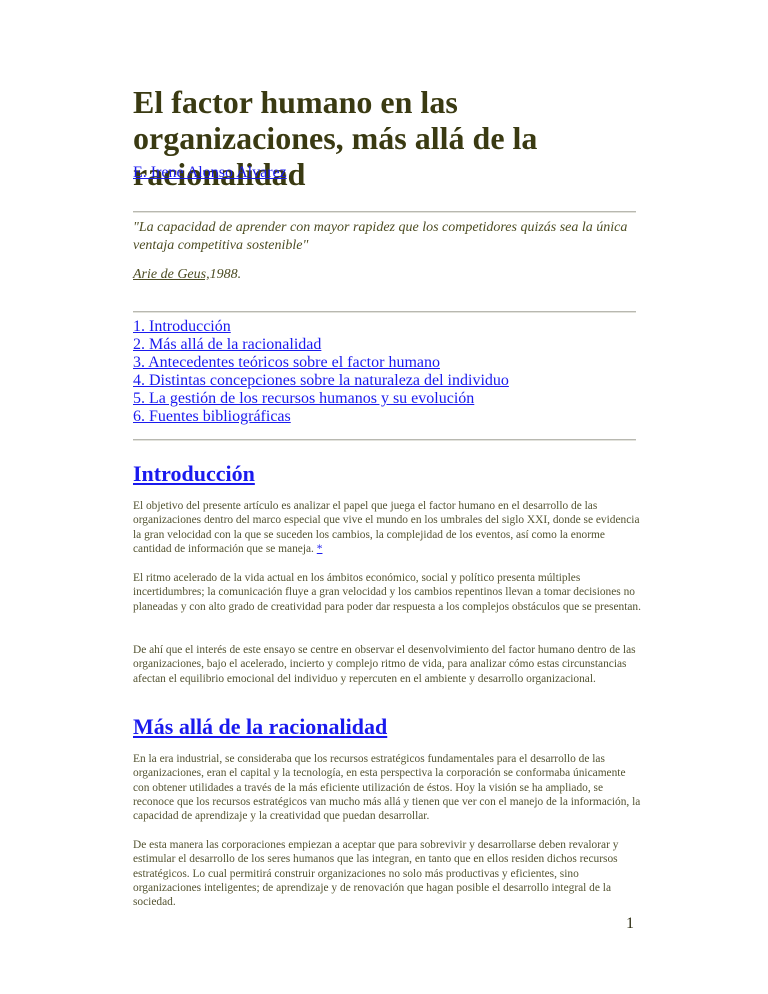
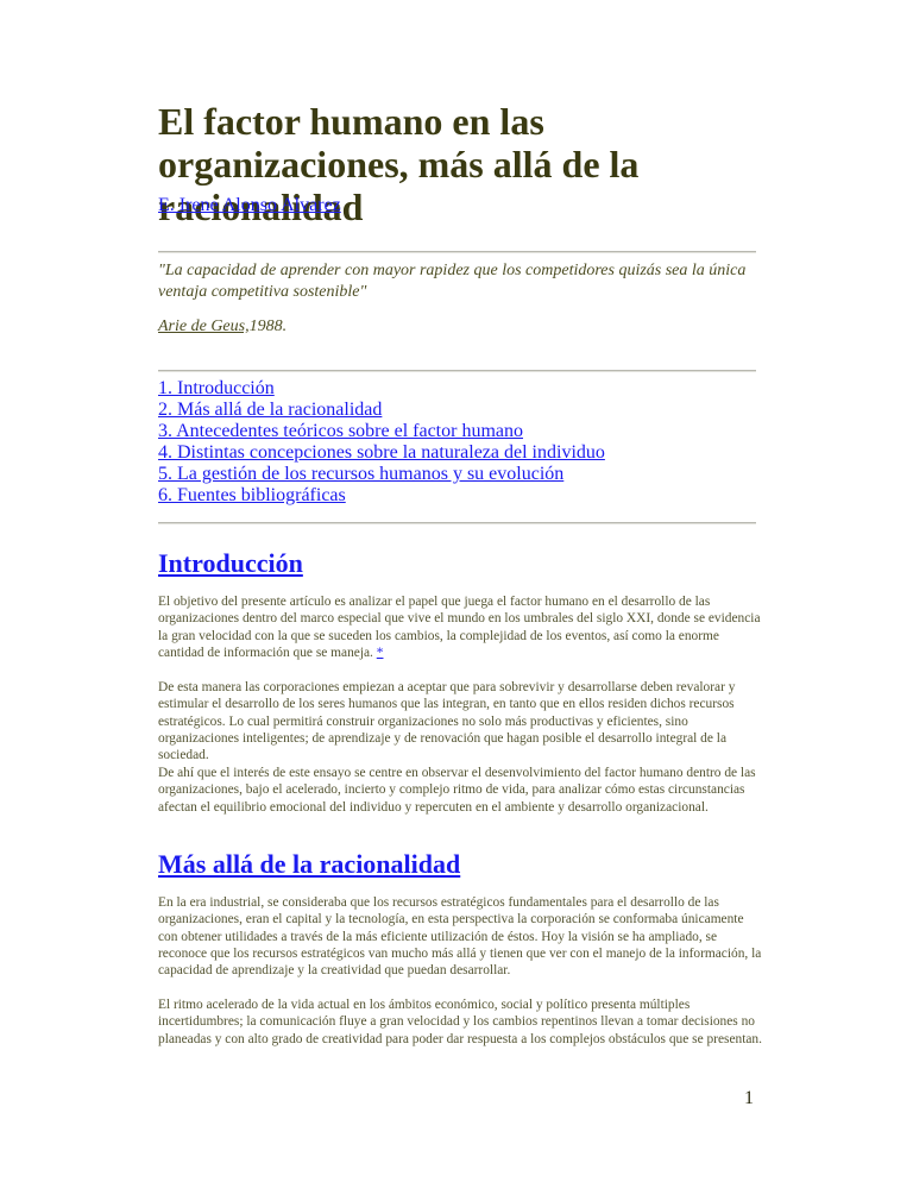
  El factor humano en las organizaciones, más allá de la racionalidad
  E. Irene Alonso Alvarez
  "La capacidad de aprender con mayor rapidez que los competidores quizás sea la única ventaja competitiva sostenible"
  Arie de Geus,1988.
  1. Introducción
  2. Más allá de la racionalidad
  3. Antecedentes teóricos sobre el factor humano
  4. Distintas concepciones sobre la naturaleza del individuo
  5. La gestión de los recursos humanos y su evolución
  6. Fuentes bibliográficas
  Introducción
  El objetivo del presente artículo es analizar el papel que juega el factor humano en el desarrollo de las organizaciones dentro del marco especial que vive el mundo en los umbrales del siglo XXI, donde se evidencia la gran velocidad con la que se suceden los cambios, la complejidad de los eventos, así como la enorme cantidad de información que se maneja. *
- El ritmo acelerado de la vida actual en los ámbitos económico, social y político presenta múltiples incertidumbres; la comunicación fluye a gran velocidad y los cambios repentinos llevan a tomar decisiones no planeadas y con alto grado de creatividad para poder dar respuesta a los complejos obstáculos que se presentan.
+ De esta manera las corporaciones empiezan a aceptar que para sobrevivir y desarrollarse deben revalorar y estimular el desarrollo de los seres humanos que las integran, en tanto que en ellos residen dichos recursos estratégicos. Lo cual permitirá construir organizaciones no solo más productivas y eficientes, sino organizaciones inteligentes; de aprendizaje y de renovación que hagan posible el desarrollo integral de la sociedad.
  De ahí que el interés de este ensayo se centre en observar el desenvolvimiento del factor humano dentro de las organizaciones, bajo el acelerado, incierto y complejo ritmo de vida, para analizar cómo estas circunstancias afectan el equilibrio emocional del individuo y repercuten en el ambiente y desarrollo organizacional.
  Más allá de la racionalidad
  En la era industrial, se consideraba que los recursos estratégicos fundamentales para el desarrollo de las organizaciones, eran el capital y la tecnología, en esta perspectiva la corporación se conformaba únicamente con obtener utilidades a través de la más eficiente utilización de éstos. Hoy la visión se ha ampliado, se reconoce que los recursos estratégicos van mucho más allá y tienen que ver con el manejo de la información, la capacidad de aprendizaje y la creatividad que puedan desarrollar.
- De esta manera las corporaciones empiezan a aceptar que para sobrevivir y desarrollarse deben revalorar y estimular el desarrollo de los seres humanos que las integran, en tanto que en ellos residen dichos recursos estratégicos. Lo cual permitirá construir organizaciones no solo más productivas y eficientes, sino organizaciones inteligentes; de aprendizaje y de renovación que hagan posible el desarrollo integral de la sociedad.
+ El ritmo acelerado de la vida actual en los ámbitos económico, social y político presenta múltiples incertidumbres; la comunicación fluye a gran velocidad y los cambios repentinos llevan a tomar decisiones no planeadas y con alto grado de creatividad para poder dar respuesta a los complejos obstáculos que se presentan.
  1
